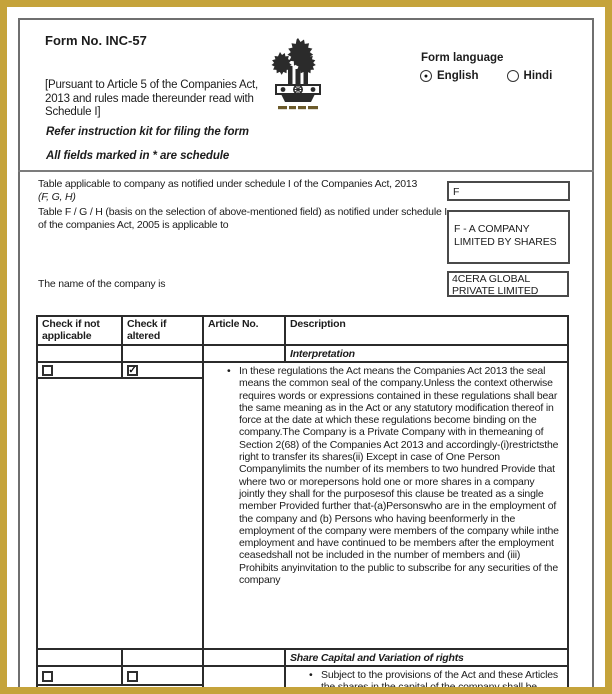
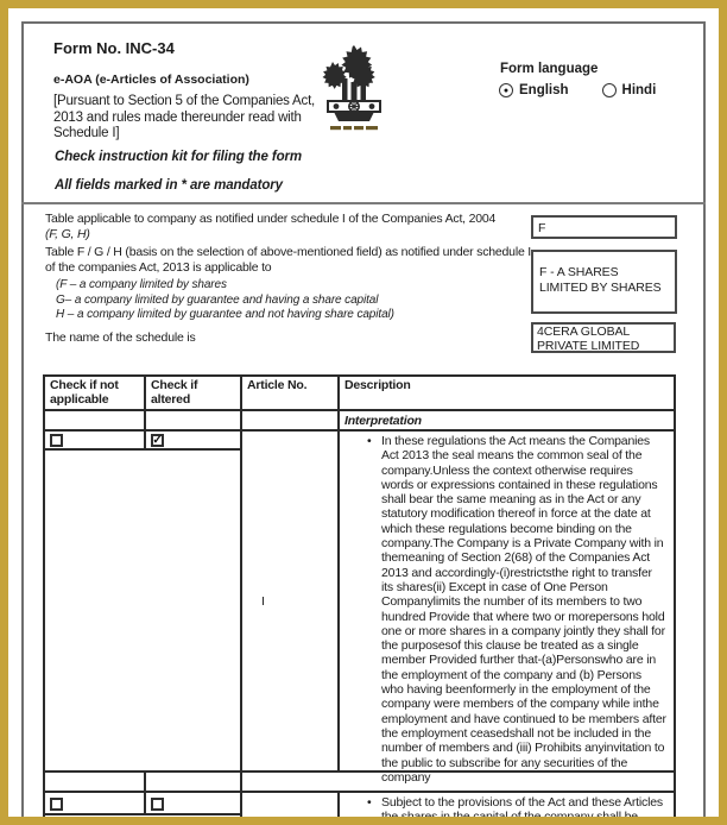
- Form No. INC-57
+ Form No. INC-34
+ e-AOA (e-Articles of Association)
- [Pursuant to Article 5 of the Companies Act, 2013 and rules made thereunder read with Schedule I]
+ [Pursuant to Section 5 of the Companies Act, 2013 and rules made thereunder read with Schedule I]
- Refer instruction kit for filing the form
+ Check instruction kit for filing the form
- All fields marked in * are schedule
+ All fields marked in * are mandatory
  Form language
  English
  Hindi
- Table applicable to company as notified under schedule I of the Companies Act, 2013
+ Table applicable to company as notified under schedule I of the Companies Act, 2004
  (F, G, H)
- Table F / G / H (basis on the selection of above-mentioned field) as notified under schedule I of the companies Act, 2005 is applicable to
+ Table F / G / H (basis on the selection of above-mentioned field) as notified under schedule I of the companies Act, 2013 is applicable to
+ (F – a company limited by shares
+ G– a company limited by guarantee and having a share capital
+ H – a company limited by guarantee and not having share capital)
- The name of the company is
+ The name of the schedule is
  F
- F - A COMPANY LIMITED BY SHARES
+ F - A SHARES LIMITED BY SHARES
  4CERA GLOBAL PRIVATE LIMITED
  Check if not applicable
  Check if altered
  Article No.
  Description
  Interpretation
  ✓
+ I
  In these regulations the Act means the Companies Act 2013 the seal means the common seal of the company.Unless the context otherwise requires words or expressions contained in these regulations shall bear the same meaning as in the Act or any statutory modification thereof in force at the date at which these regulations become binding on the company.The Company is a Private Company with in themeaning of Section 2(68) of the Companies Act 2013 and accordingly-(i)restrictsthe right to transfer its shares(ii) Except in case of One Person Companylimits the number of its members to two hundred Provide that where two or morepersons hold one or more shares in a company jointly they shall for the purposesof this clause be treated as a single member Provided further that-(a)Personswho are in the employment of the company and (b) Persons who having beenformerly in the employment of the company were members of the company while inthe employment and have continued to be members after the employment ceasedshall not be included in the number of members and (iii) Prohibits anyinvitation to the public to subscribe for any securities of the company
- Share Capital and Variation of rights
  Subject to the provisions of the Act and these Articles the shares in the capital of the company shall be
